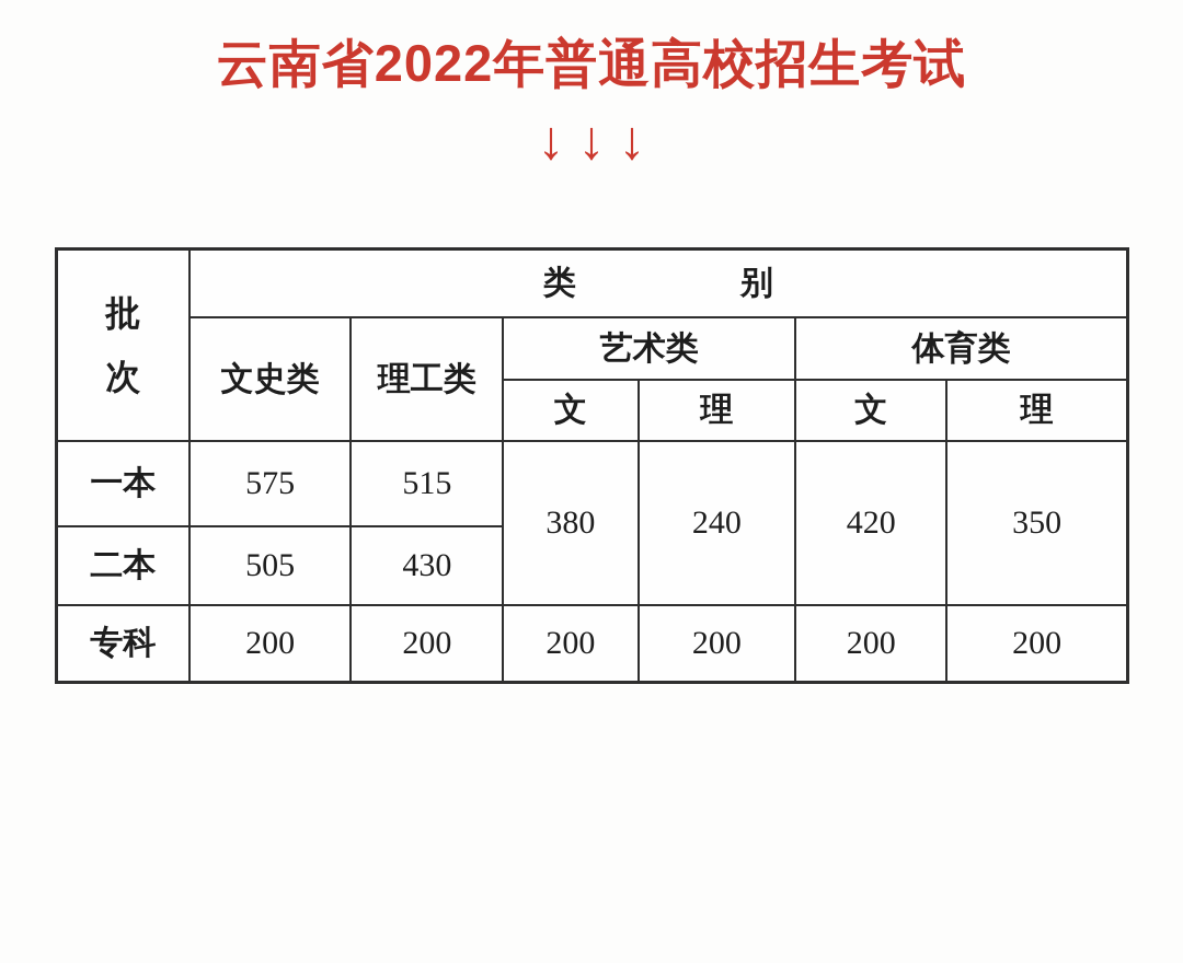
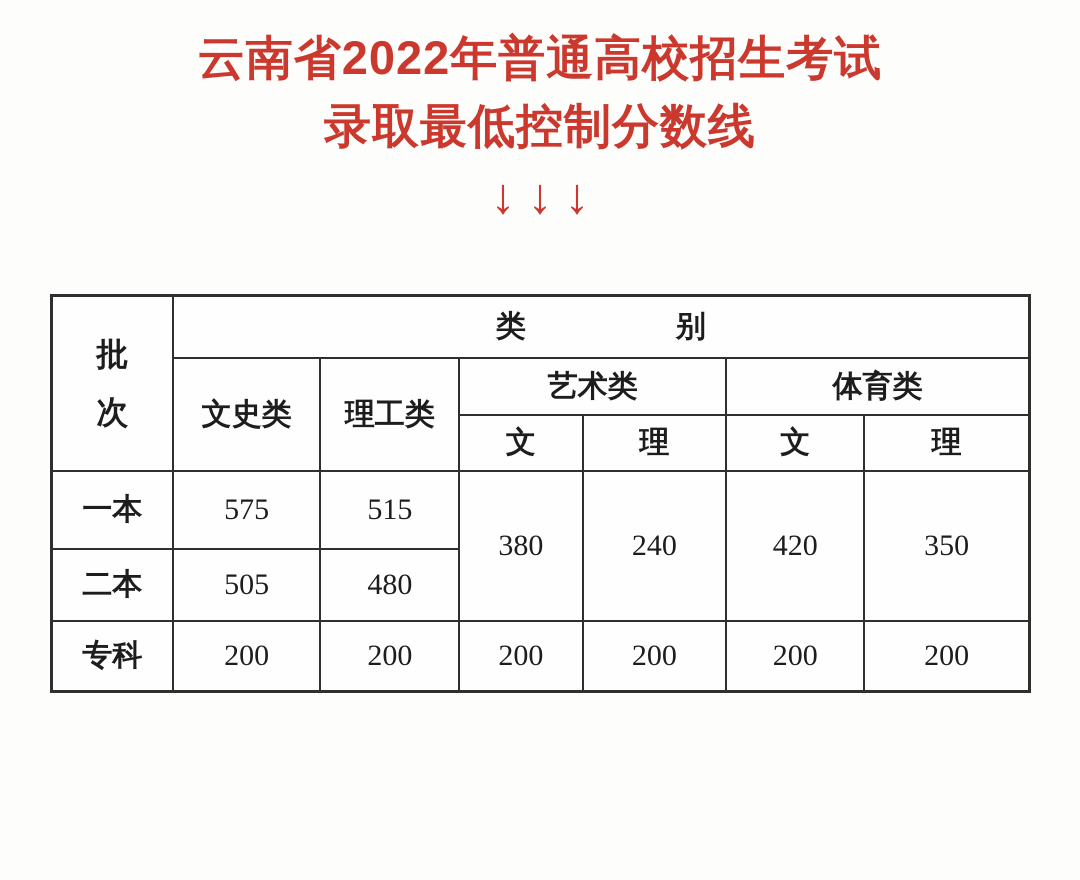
  云南省2022年普通高校招生考试
+ 录取最低控制分数线
  ↓↓↓
  批 次	类别
  文史类	理工类	艺术类	体育类
  文	理	文	理
  一本	575	515	380	240	420	350
- 二本	505	430
+ 二本	505	480
  专科	200	200	200	200	200	200
